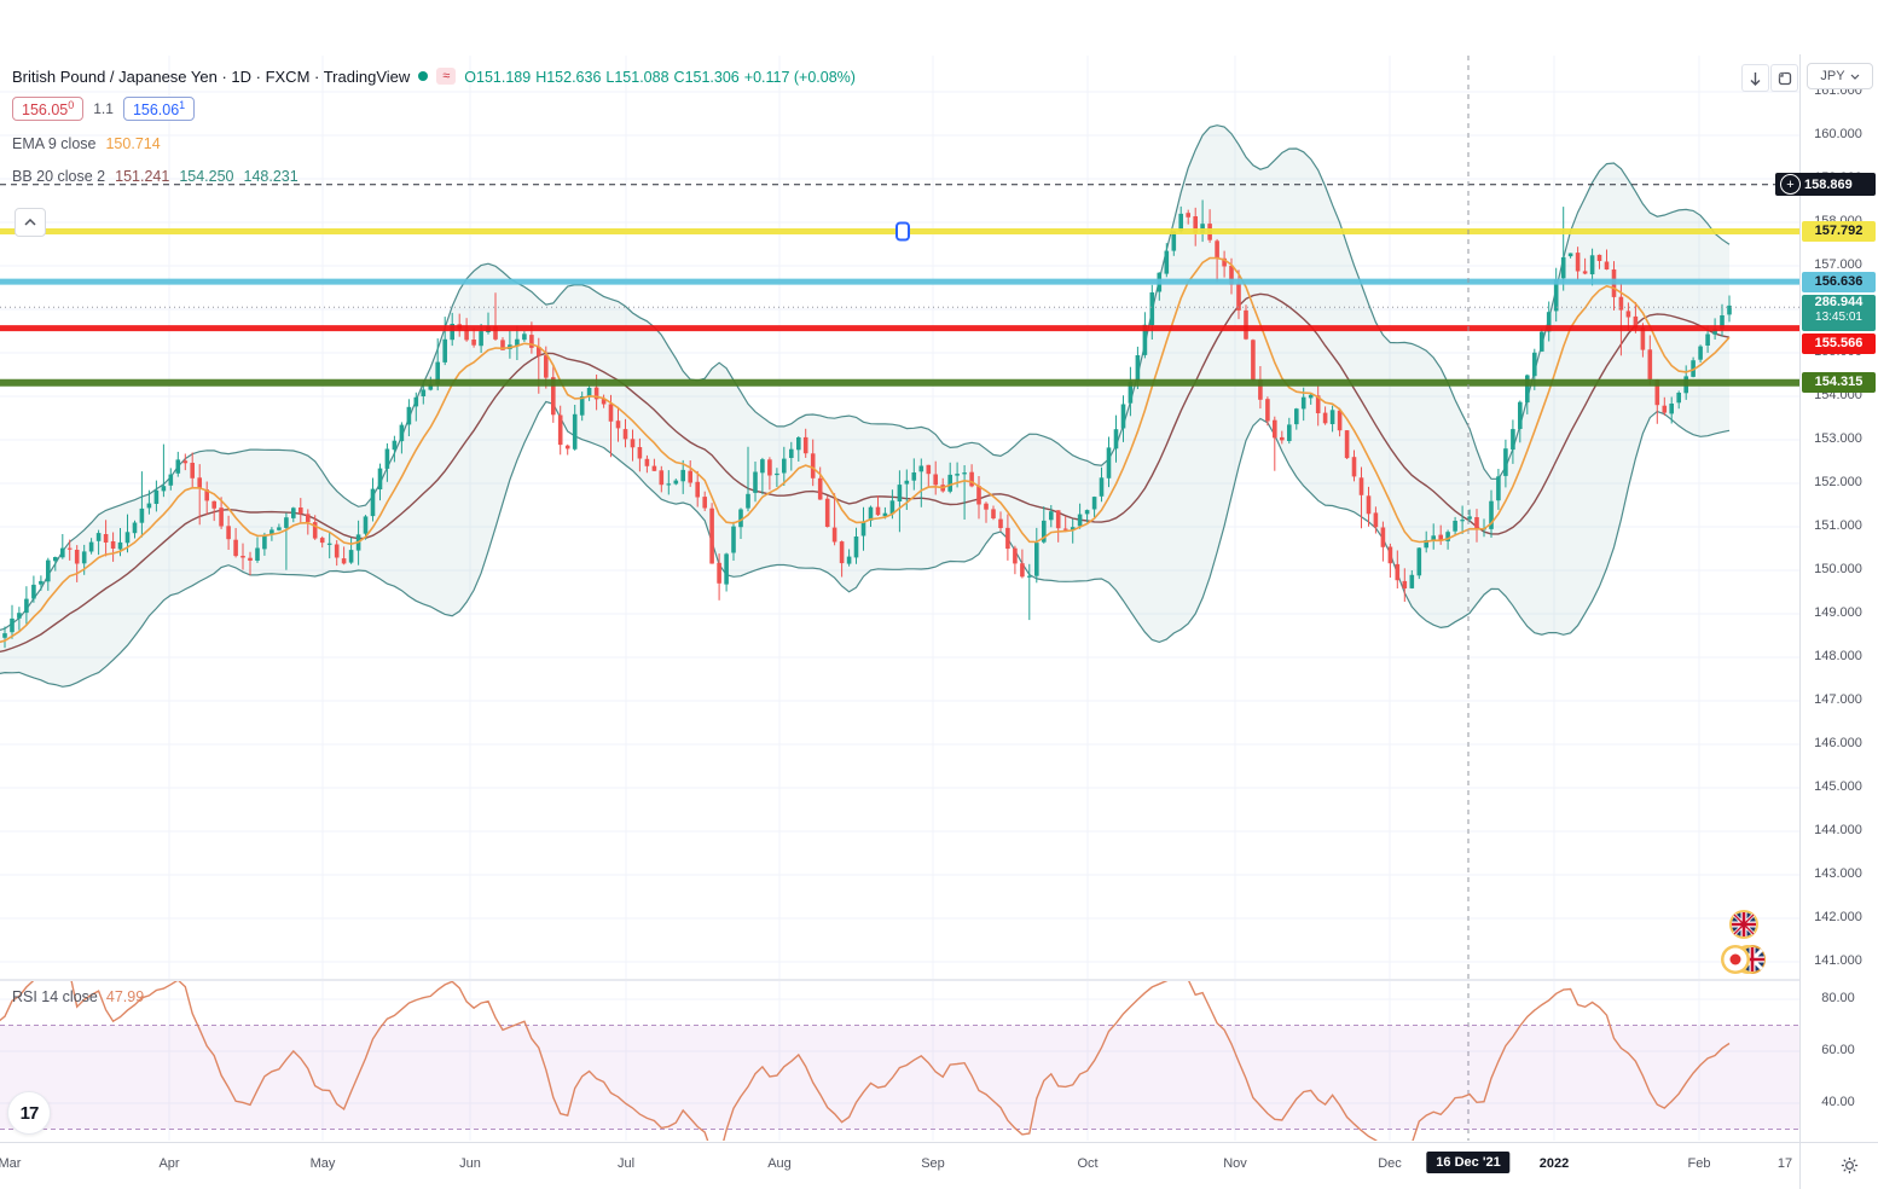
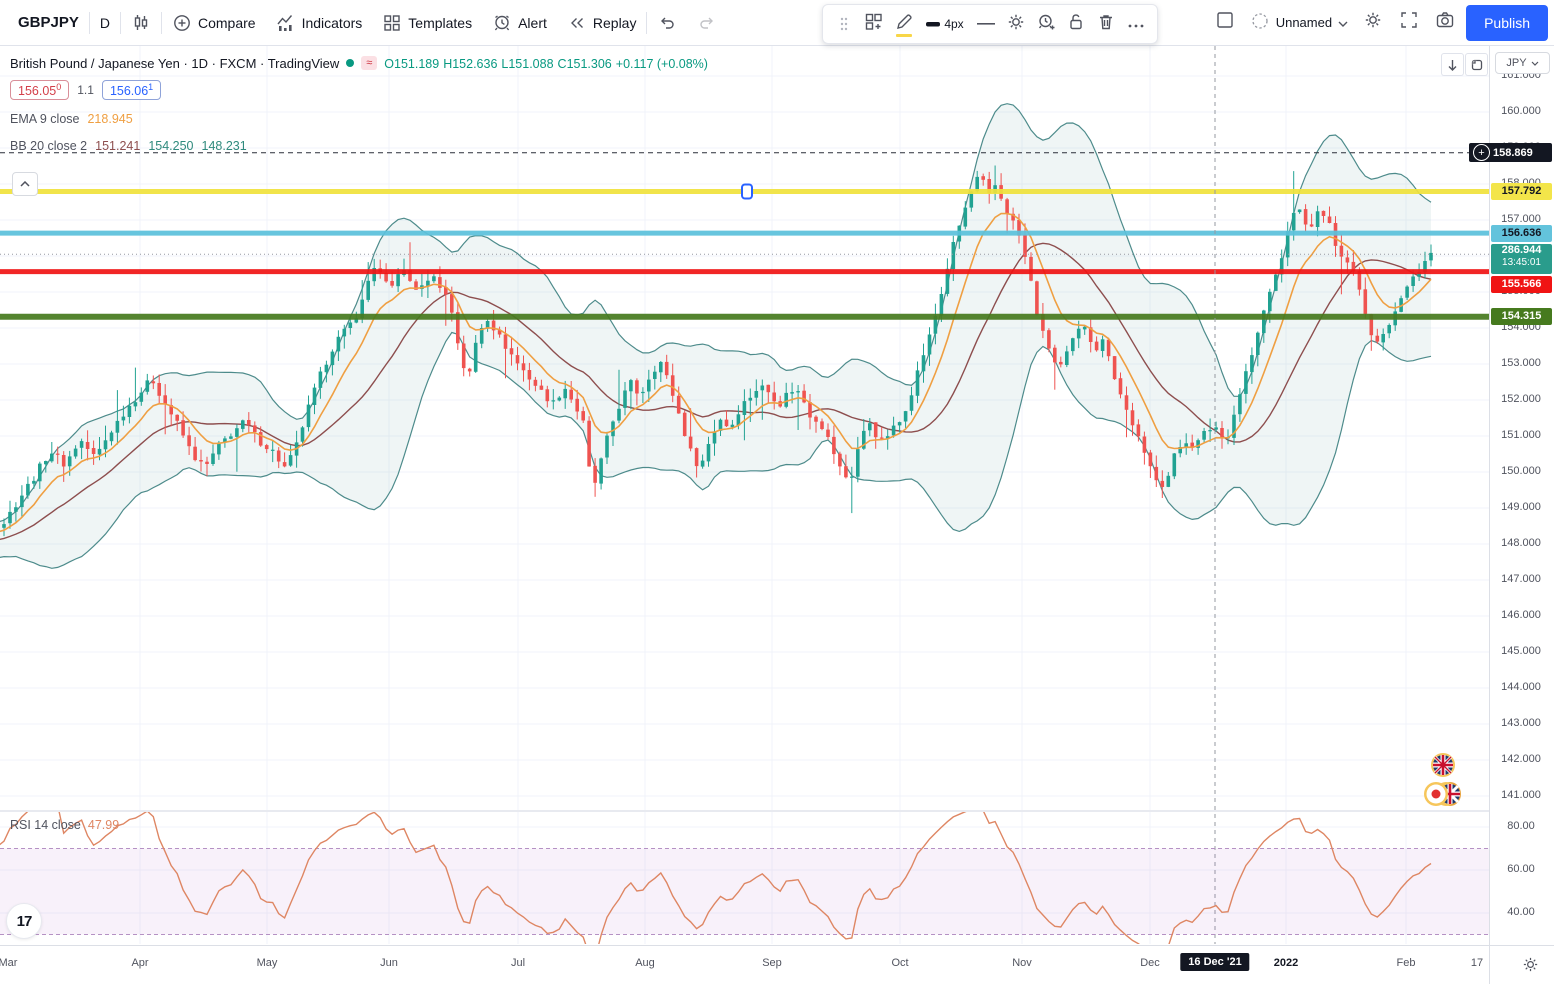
+ GBPJPY
+ D
+ Compare
+ Indicators
+ Templates
+ Alert
+ Replay
+ 4px
+ Unnamed
+ Publish
  British Pound / Japanese Yen · 1D · FXCM · TradingView
  ≈
  O151.189 H152.636 L151.088 C151.306 +0.117 (+0.08%)
  156.050
  1.1
  156.061
  EMA 9 close
- 150.714
+ 218.945
  BB 20 close 2
  151.241
  154.250
  148.231
  JPY
  141.000
  142.000
  143.000
  144.000
  145.000
  146.000
  147.000
  148.000
  149.000
  150.000
  151.000
  152.000
  153.000
  154.000
  157.000
  160.000
  161.000
  +
  158.869
  157.792
  156.636
  286.944
  13:45:01
  155.566
  154.315
  80.00
  60.00
  40.00
  Mar
  Apr
  May
  Jun
  Jul
  Aug
  Sep
  Oct
  Nov
  Dec
  16 Dec '21
  2022
  Feb
  17
  17
  RSI 14 close
  47.99
